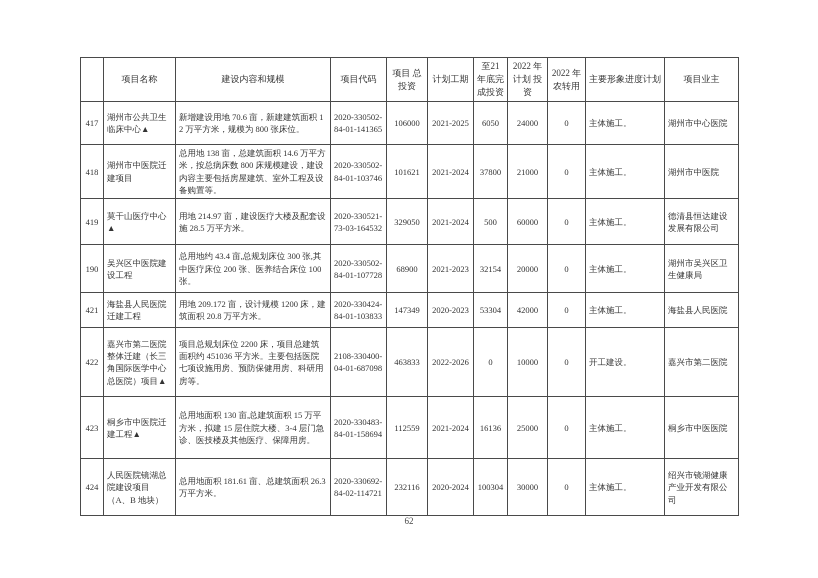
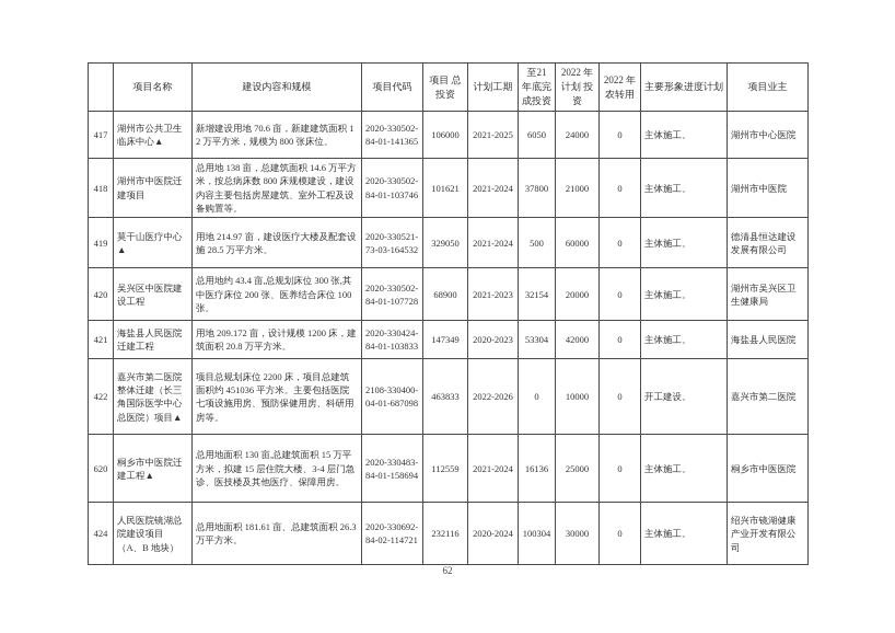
  	项目名称	建设内容和规模	项目代码	项目 总投资	计划工期	至21 年底完 成投资	2022 年 计划 投资	2022 年 农转用	主要形象进度计划	项目业主
  417	湖州市公共卫生临床中心▲	新增建设用地 70.6 亩，新建建筑面积 12 万平方米，规模为 800 张床位。	2020-330502-84-01-141365	106000	2021-2025	6050	24000	0	主体施工。	湖州市中心医院
  418	湖州市中医院迁建项目	总用地 138 亩，总建筑面积 14.6 万平方米，按总病床数 800 床规模建设，建设内容主要包括房屋建筑、室外工程及设备购置等。	2020-330502-84-01-103746	101621	2021-2024	37800	21000	0	主体施工。	湖州市中医院
  419	莫干山医疗中心▲	用地 214.97 亩，建设医疗大楼及配套设施 28.5 万平方米。	2020-330521-73-03-164532	329050	2021-2024	500	60000	0	主体施工。	德清县恒达建设发展有限公司
- 190	吴兴区中医院建设工程	总用地约 43.4 亩,总规划床位 300 张,其中医疗床位 200 张、医养结合床位 100 张。	2020-330502-84-01-107728	68900	2021-2023	32154	20000	0	主体施工。	湖州市吴兴区卫生健康局
+ 420	吴兴区中医院建设工程	总用地约 43.4 亩,总规划床位 300 张,其中医疗床位 200 张、医养结合床位 100 张。	2020-330502-84-01-107728	68900	2021-2023	32154	20000	0	主体施工。	湖州市吴兴区卫生健康局
  421	海盐县人民医院迁建工程	用地 209.172 亩，设计规模 1200 床，建筑面积 20.8 万平方米。	2020-330424-84-01-103833	147349	2020-2023	53304	42000	0	主体施工。	海盐县人民医院
  422	嘉兴市第二医院整体迁建（长三角国际医学中心总医院）项目▲	项目总规划床位 2200 床，项目总建筑面积约 451036 平方米。主要包括医院七项设施用房、预防保健用房、科研用房等。	2108-330400-04-01-687098	463833	2022-2026	0	10000	0	开工建设。	嘉兴市第二医院
- 423	桐乡市中医院迁建工程▲	总用地面积 130 亩,总建筑面积 15 万平方米，拟建 15 层住院大楼、3-4 层门急诊、医技楼及其他医疗、保障用房。	2020-330483-84-01-158694	112559	2021-2024	16136	25000	0	主体施工。	桐乡市中医医院
+ 620	桐乡市中医院迁建工程▲	总用地面积 130 亩,总建筑面积 15 万平方米，拟建 15 层住院大楼、3-4 层门急诊、医技楼及其他医疗、保障用房。	2020-330483-84-01-158694	112559	2021-2024	16136	25000	0	主体施工。	桐乡市中医医院
  424	人民医院镜湖总院建设项目（A、B 地块）	总用地面积 181.61 亩、总建筑面积 26.3 万平方米。	2020-330692-84-02-114721	232116	2020-2024	100304	30000	0	主体施工。	绍兴市镜湖健康产业开发有限公司
  62
